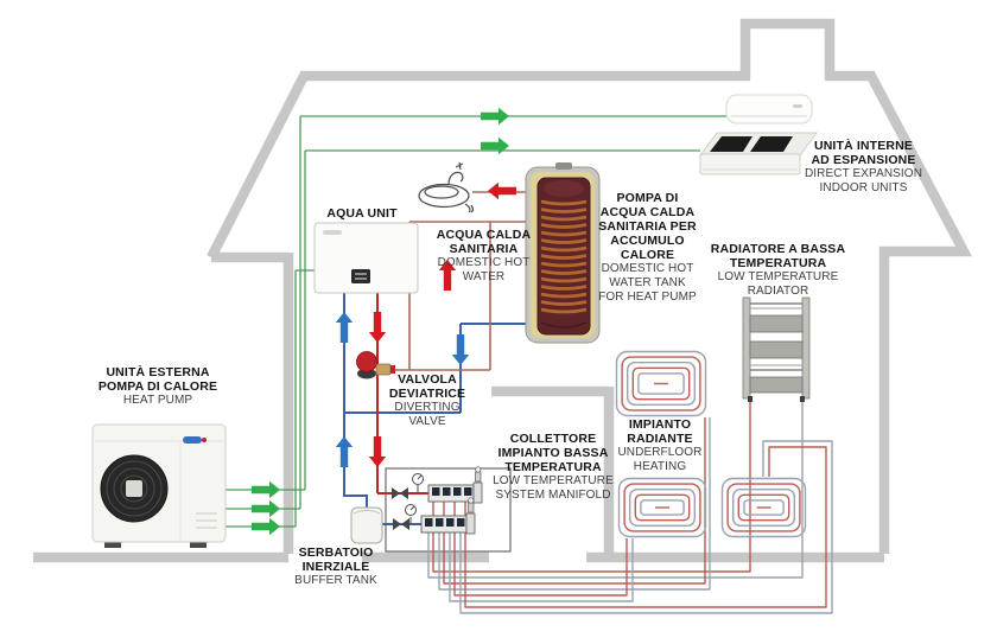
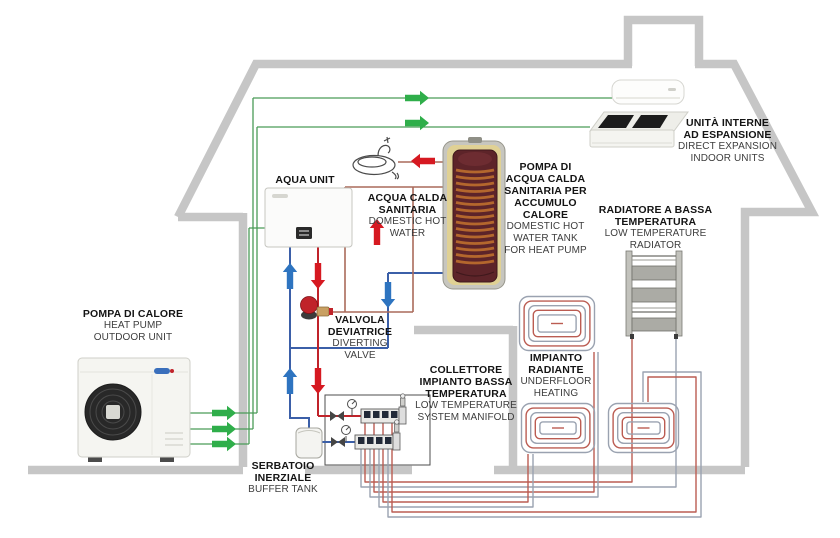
- UNITÀ ESTERNA
  POMPA DI CALORE
  HEAT PUMP
+ OUTDOOR UNIT
  AQUA UNIT
  ACQUA CALDA
  SANITARIA
  DOMESTIC HOT
  WATER
  POMPA DI
  ACQUA CALDA
  SANITARIA PER
  ACCUMULO
  CALORE
  DOMESTIC HOT
  WATER TANK
  FOR HEAT PUMP
  UNITÀ INTERNE
  AD ESPANSIONE
  DIRECT EXPANSION
  INDOOR UNITS
  RADIATORE A BASSA
  TEMPERATURA
  LOW TEMPERATURE
  RADIATOR
  VALVOLA
  DEVIATRICE
  DIVERTING
  VALVE
  COLLETTORE
  IMPIANTO BASSA
  TEMPERATURA
  LOW TEMPERATURE
  SYSTEM MANIFOLD
  IMPIANTO
  RADIANTE
  UNDERFLOOR
  HEATING
  SERBATOIO
  INERZIALE
  BUFFER TANK
